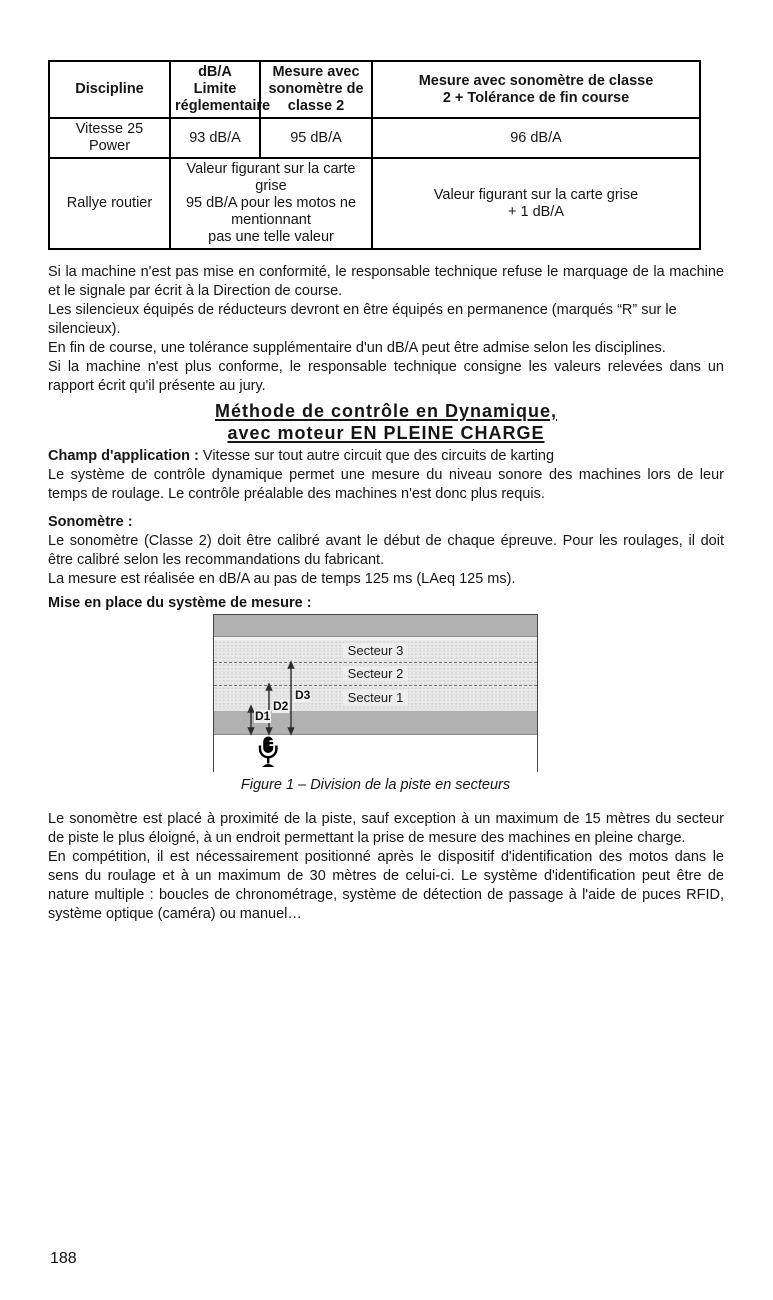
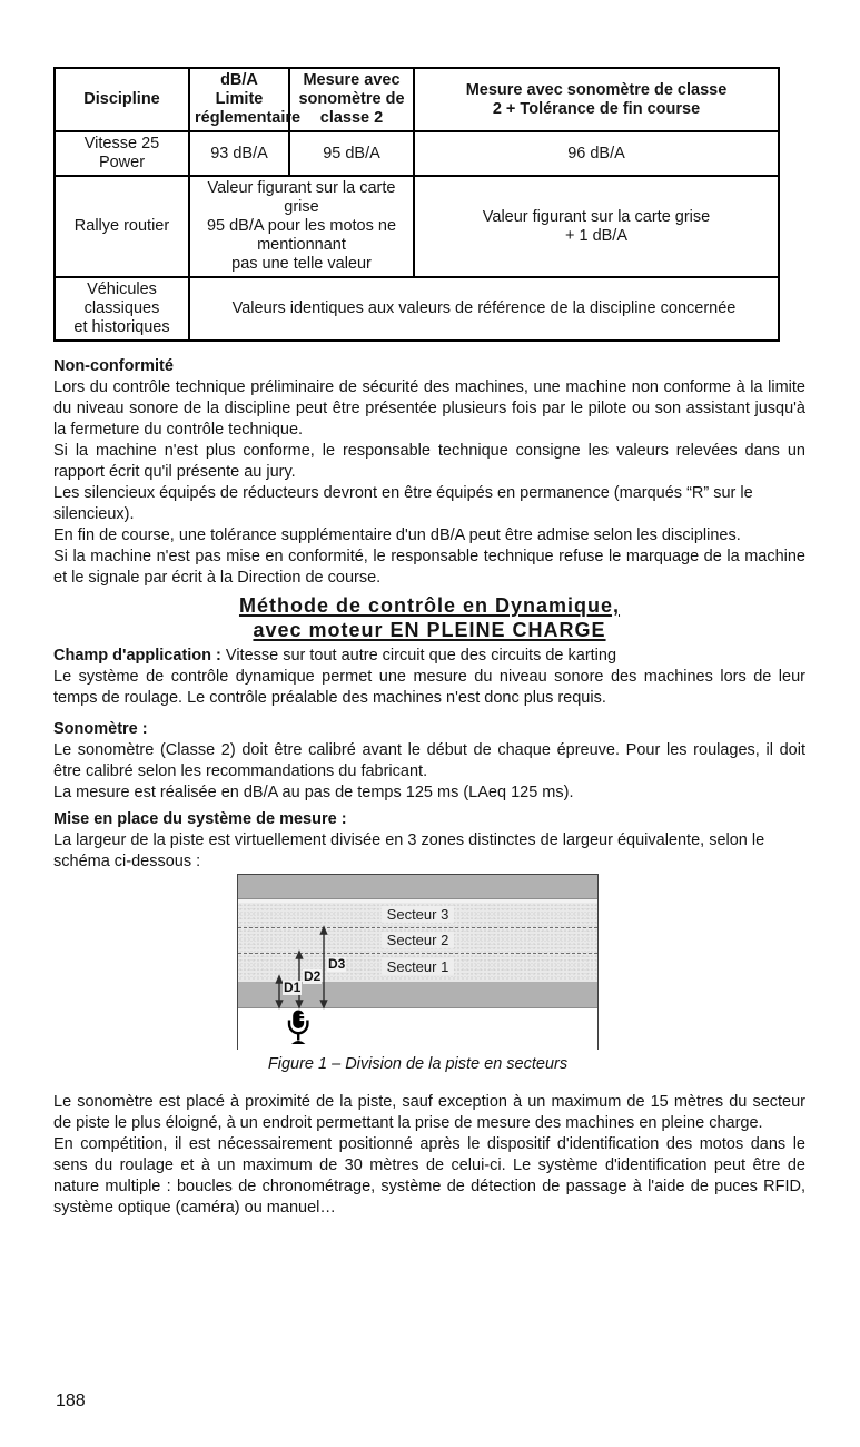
  Discipline	dB/A Limite réglementaire	Mesure avec sonomètre de classe 2	Mesure avec sonomètre de classe 2 + Tolérance de fin course
  Vitesse 25 Power	93 dB/A	95 dB/A	96 dB/A
  Rallye routier	Valeur figurant sur la carte grise 95 dB/A pour les motos ne mentionnant pas une telle valeur	Valeur figurant sur la carte grise + 1 dB/A
+ Véhicules classiques et historiques	Valeurs identiques aux valeurs de référence de la discipline concernée
+ Non-conformité
+ Lors du contrôle technique préliminaire de sécurité des machines, une machine non conforme à la limite du niveau sonore de la discipline peut être présentée plusieurs fois par le pilote ou son assistant jusqu'à la fermeture du contrôle technique.
- Si la machine n'est pas mise en conformité, le responsable technique refuse le marquage de la machine et le signale par écrit à la Direction de course.
+ Si la machine n'est plus conforme, le responsable technique consigne les valeurs relevées dans un rapport écrit qu'il présente au jury.
  Les silencieux équipés de réducteurs devront en être équipés en permanence (marqués “R” sur le silencieux).
  En fin de course, une tolérance supplémentaire d'un dB/A peut être admise selon les disciplines.
- Si la machine n'est plus conforme, le responsable technique consigne les valeurs relevées dans un rapport écrit qu'il présente au jury.
+ Si la machine n'est pas mise en conformité, le responsable technique refuse le marquage de la machine et le signale par écrit à la Direction de course.
  Méthode de contrôle en Dynamique,
  avec moteur EN PLEINE CHARGE
  Champ d'application : Vitesse sur tout autre circuit que des circuits de karting
  Le système de contrôle dynamique permet une mesure du niveau sonore des machines lors de leur temps de roulage. Le contrôle préalable des machines n'est donc plus requis.
  Sonomètre :
  Le sonomètre (Classe 2) doit être calibré avant le début de chaque épreuve. Pour les roulages, il doit être calibré selon les recommandations du fabricant.
  La mesure est réalisée en dB/A au pas de temps 125 ms (LAeq 125 ms).
  Mise en place du système de mesure :
+ La largeur de la piste est virtuellement divisée en 3 zones distinctes de largeur équivalente, selon le schéma ci-dessous :
  Secteur 3
  Secteur 2
  Secteur 1
  D1
  D2
  D3
  Figure 1 – Division de la piste en secteurs
  Le sonomètre est placé à proximité de la piste, sauf exception à un maximum de 15 mètres du secteur de piste le plus éloigné, à un endroit permettant la prise de mesure des machines en pleine charge.
  En compétition, il est nécessairement positionné après le dispositif d'identification des motos dans le sens du roulage et à un maximum de 30 mètres de celui-ci. Le système d'identification peut être de nature multiple : boucles de chronométrage, système de détection de passage à l'aide de puces RFID, système optique (caméra) ou manuel…
  188
